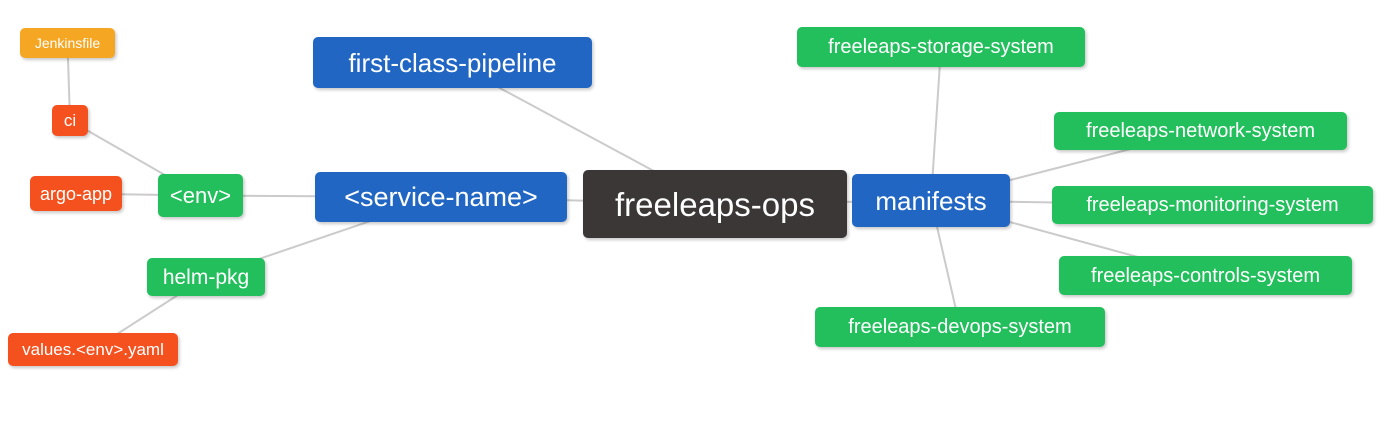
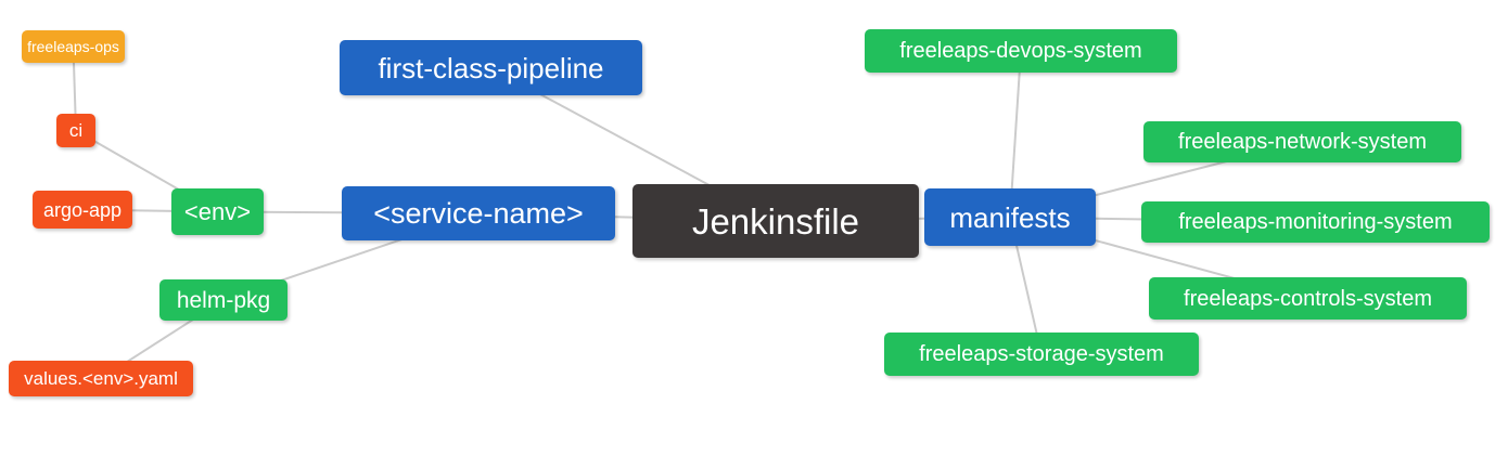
- Jenkinsfile
+ freeleaps-ops
  ci
  argo-app
  <env>
  helm-pkg
  values.<env>.yaml
  first-class-pipeline
  <service-name>
- freeleaps-ops
+ Jenkinsfile
  manifests
- freeleaps-storage-system
+ freeleaps-devops-system
  freeleaps-network-system
  freeleaps-monitoring-system
  freeleaps-controls-system
- freeleaps-devops-system
+ freeleaps-storage-system
